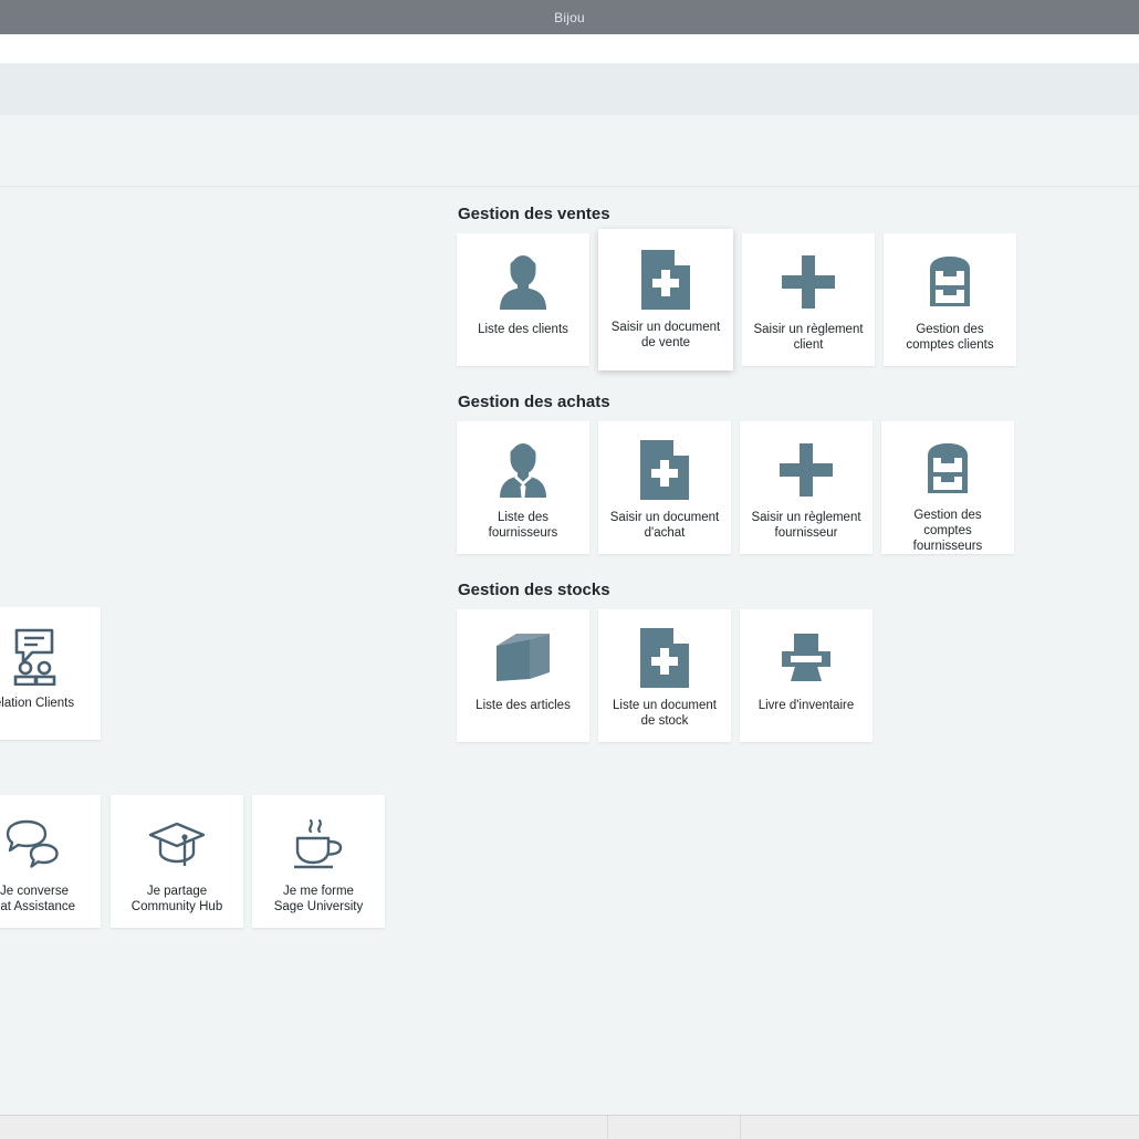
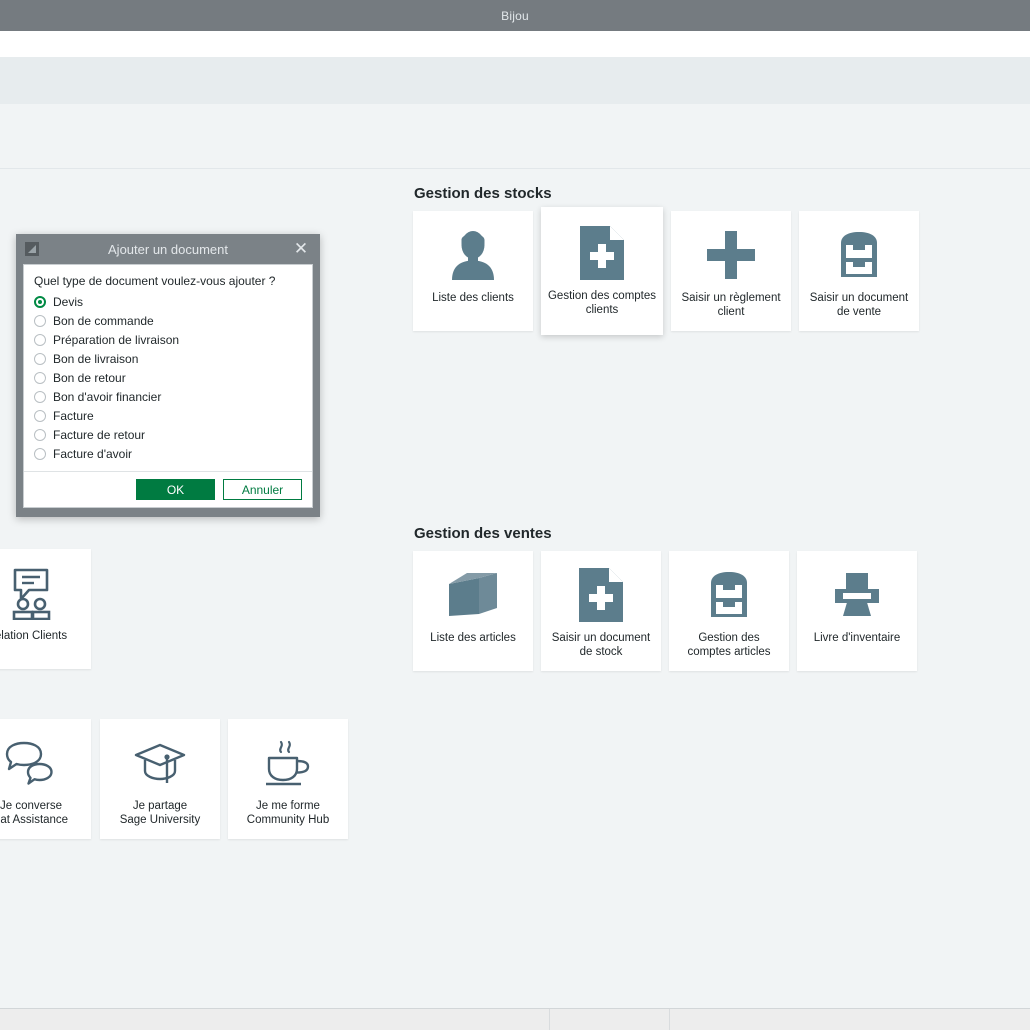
  Bijou
- Gestion des ventes
+ Gestion des stocks
  Liste des clients
- Saisir un document de vente
+ Gestion des comptes clients
  Saisir un règlement client
- Gestion des comptes clients
+ Saisir un document de vente
- Gestion des achats
- Liste des fournisseurs
- Saisir un document d'achat
- Saisir un règlement fournisseur
- Gestion des comptes fournisseurs
- Gestion des stocks
+ Gestion des ventes
  Liste des articles
- Liste un document de stock
+ Saisir un document de stock
+ Gestion des comptes articles
  Livre d'inventaire
  lation Clients
  Je converse
  at Assistance
  Je partage
- Community Hub
+ Sage University
  Je me forme
- Sage University
+ Community Hub
+ Ajouter un document
+ ✕
+ Quel type de document voulez-vous ajouter ?
+ Devis
+ Bon de commande
+ Préparation de livraison
+ Bon de livraison
+ Bon de retour
+ Bon d'avoir financier
+ Facture
+ Facture de retour
+ Facture d'avoir
+ OK
+ Annuler
